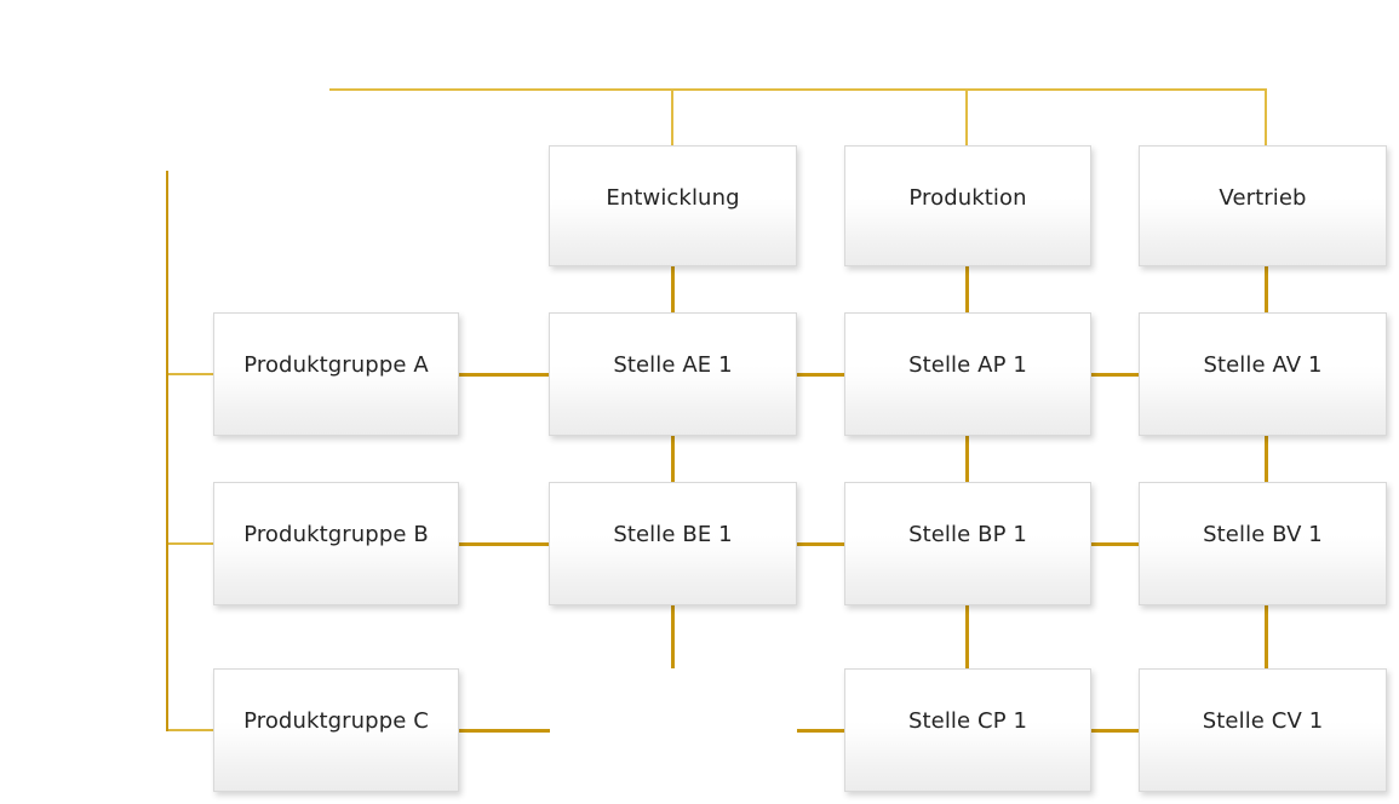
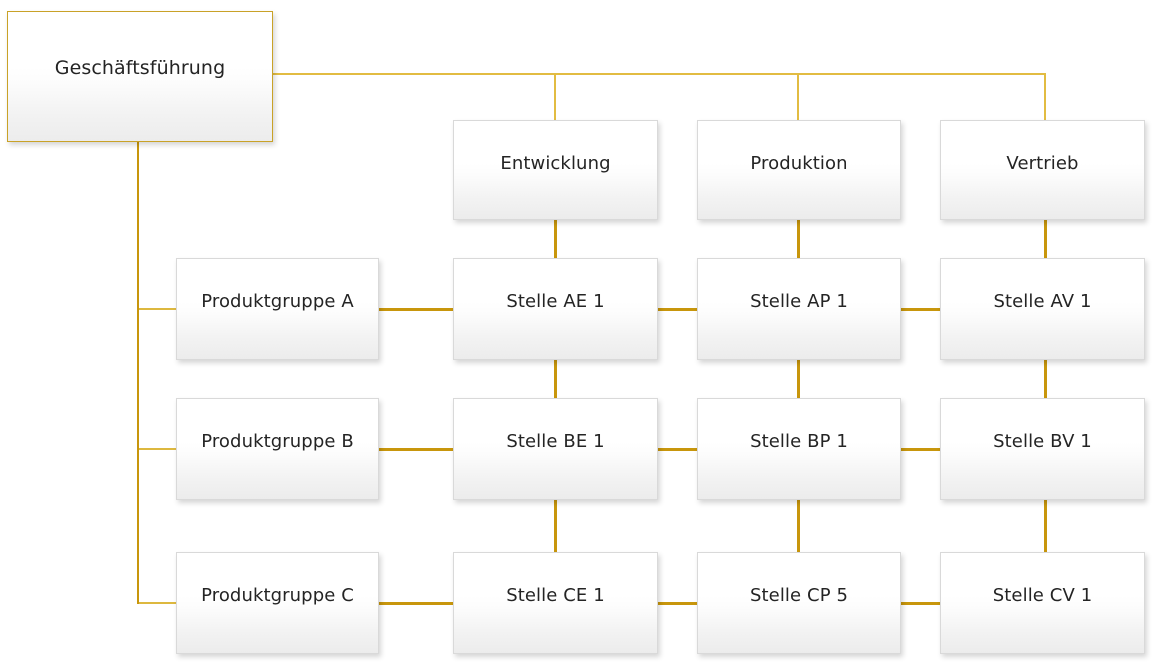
+ Geschäftsführung
  Entwicklung
  Produktion
  Vertrieb
  Produktgruppe A
  Produktgruppe B
  Produktgruppe C
  Stelle AE 1
  Stelle AP 1
  Stelle AV 1
  Stelle BE 1
  Stelle BP 1
  Stelle BV 1
+ Stelle CE 1
- Stelle CP 1
+ Stelle CP 5
  Stelle CV 1
